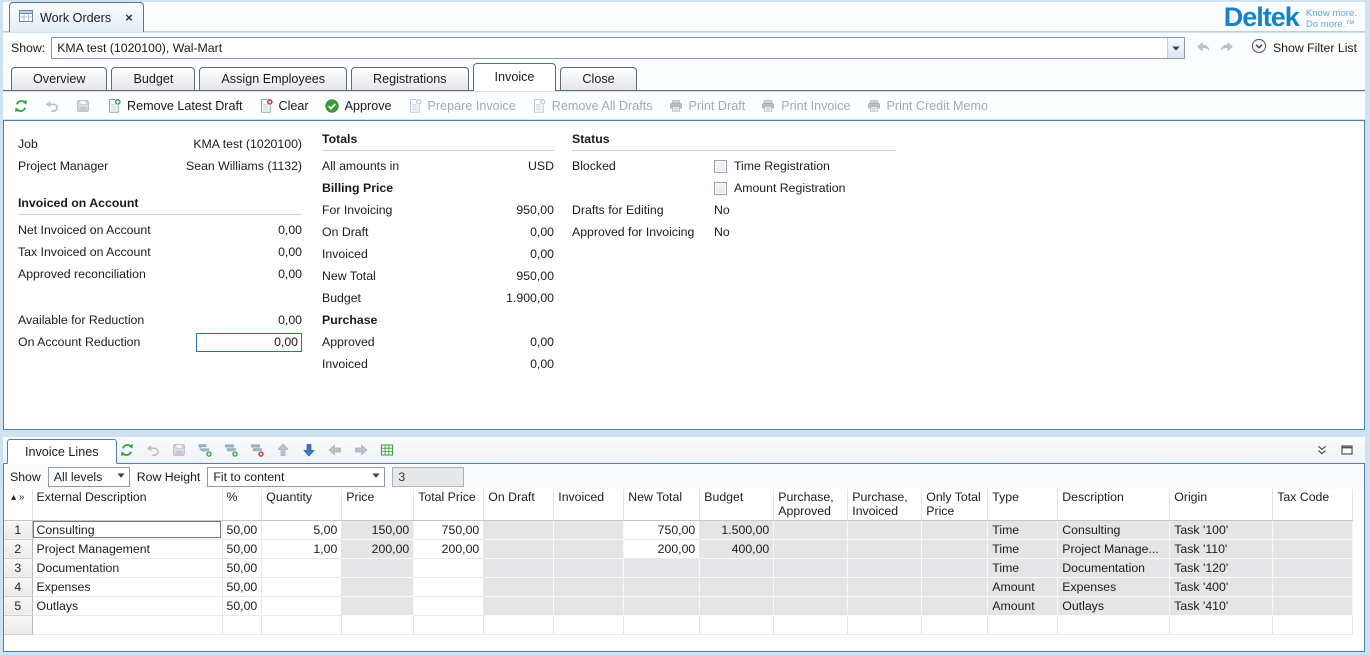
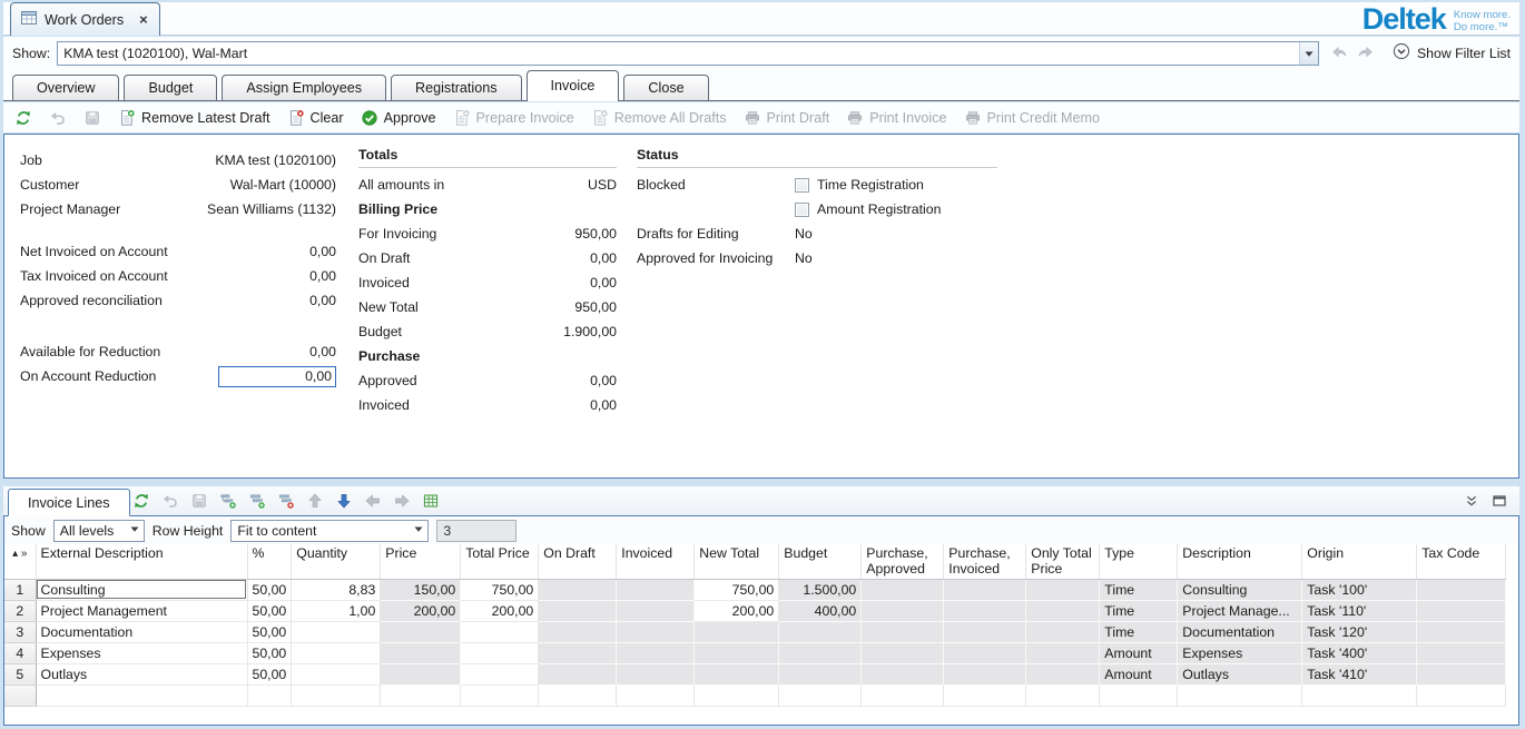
  Work Orders
  ×
  Deltek
  Know more.
  Do more.™
  Show:
  KMA test (1020100), Wal-Mart
  Show Filter List
  Overview
  Budget
  Assign Employees
  Registrations
  Invoice
  Close
  Remove Latest Draft
  Clear
  Approve
  Prepare Invoice
  Remove All Drafts
  Print Draft
  Print Invoice
  Print Credit Memo
  Job
  KMA test (1020100)
+ Customer
+ Wal-Mart (10000)
  Project Manager
  Sean Williams (1132)
- Invoiced on Account
  Net Invoiced on Account
  0,00
  Tax Invoiced on Account
  0,00
  Approved reconciliation
  0,00
  Available for Reduction
  0,00
  On Account Reduction
  0,00
  Totals
  All amounts in
  USD
  Billing Price
  For Invoicing
  950,00
  On Draft
  0,00
  Invoiced
  0,00
  New Total
  950,00
  Budget
  1.900,00
  Purchase
  Approved
  0,00
  Invoiced
  0,00
  Status
  Blocked
  Time Registration
  Amount Registration
  Drafts for Editing
  No
  Approved for Invoicing
  No
  Invoice Lines
  Show
  All levels
  Row Height
  Fit to content
  3
  ▴ »	External Description	%	Quantity	Price	Total Price	On Draft	Invoiced	New Total	Budget	Purchase, Approved	Purchase, Invoiced	Only Total Price	Type	Description	Origin	Tax Code
- 1	Consulting	50,00	5,00	150,00	750,00			750,00	1.500,00				Time	Consulting	Task '100'
+ 1	Consulting	50,00	8,83	150,00	750,00			750,00	1.500,00				Time	Consulting	Task '100'
  2	Project Management	50,00	1,00	200,00	200,00			200,00	400,00				Time	Project Manage...	Task '110'
  3	Documentation	50,00											Time	Documentation	Task '120'
  4	Expenses	50,00											Amount	Expenses	Task '400'
  5	Outlays	50,00											Amount	Outlays	Task '410'
